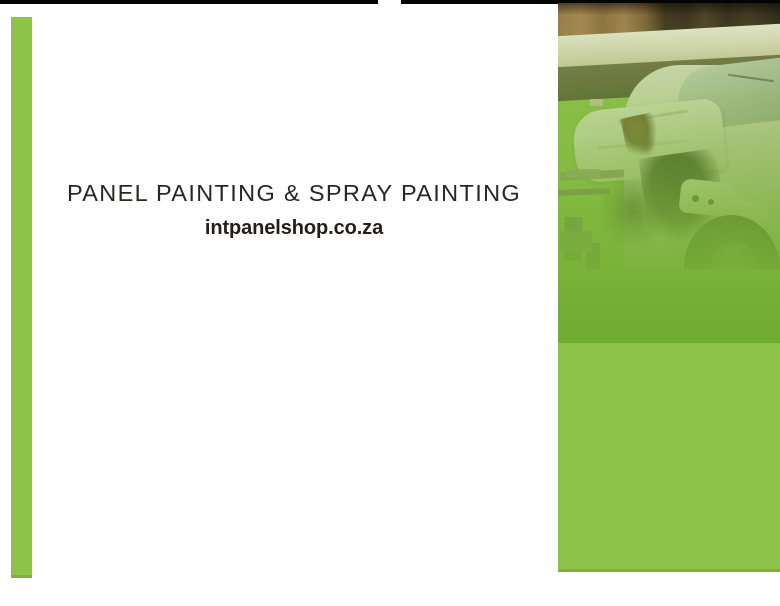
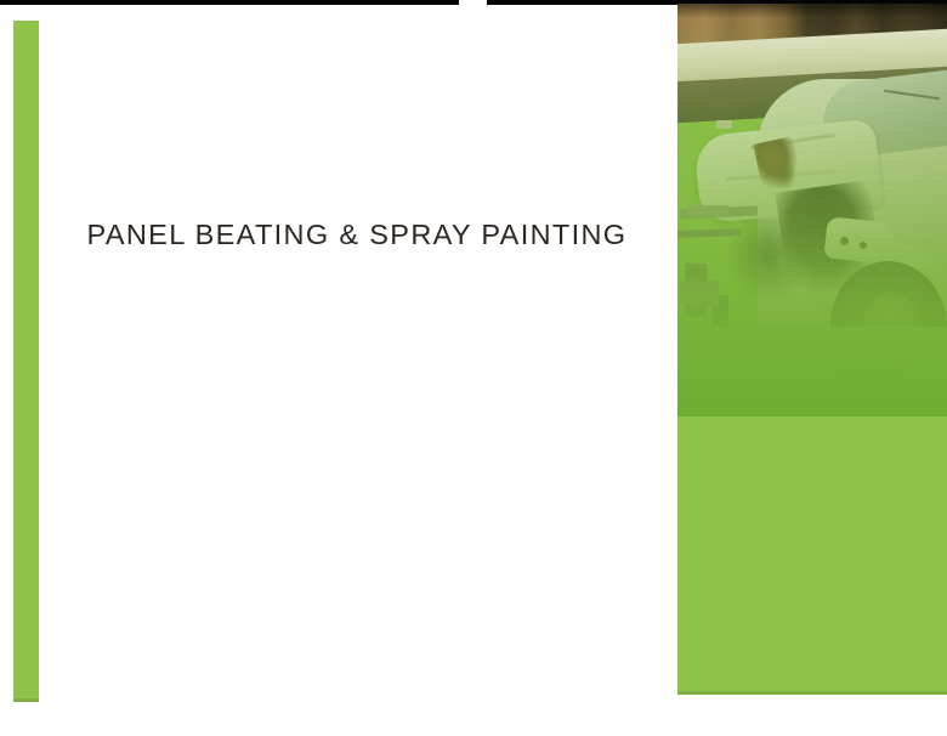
- PANEL PAINTING & SPRAY PAINTING
+ PANEL BEATING & SPRAY PAINTING
- intpanelshop.co.za
